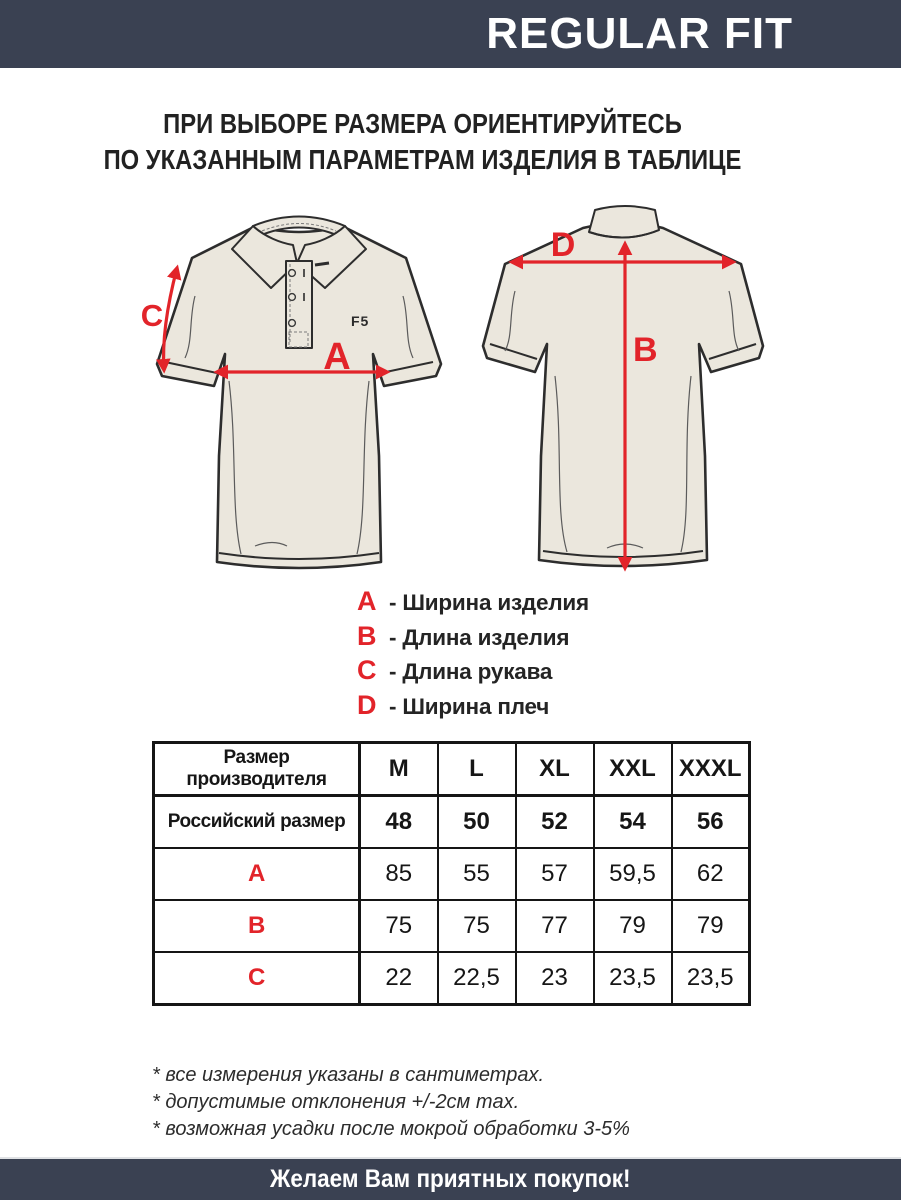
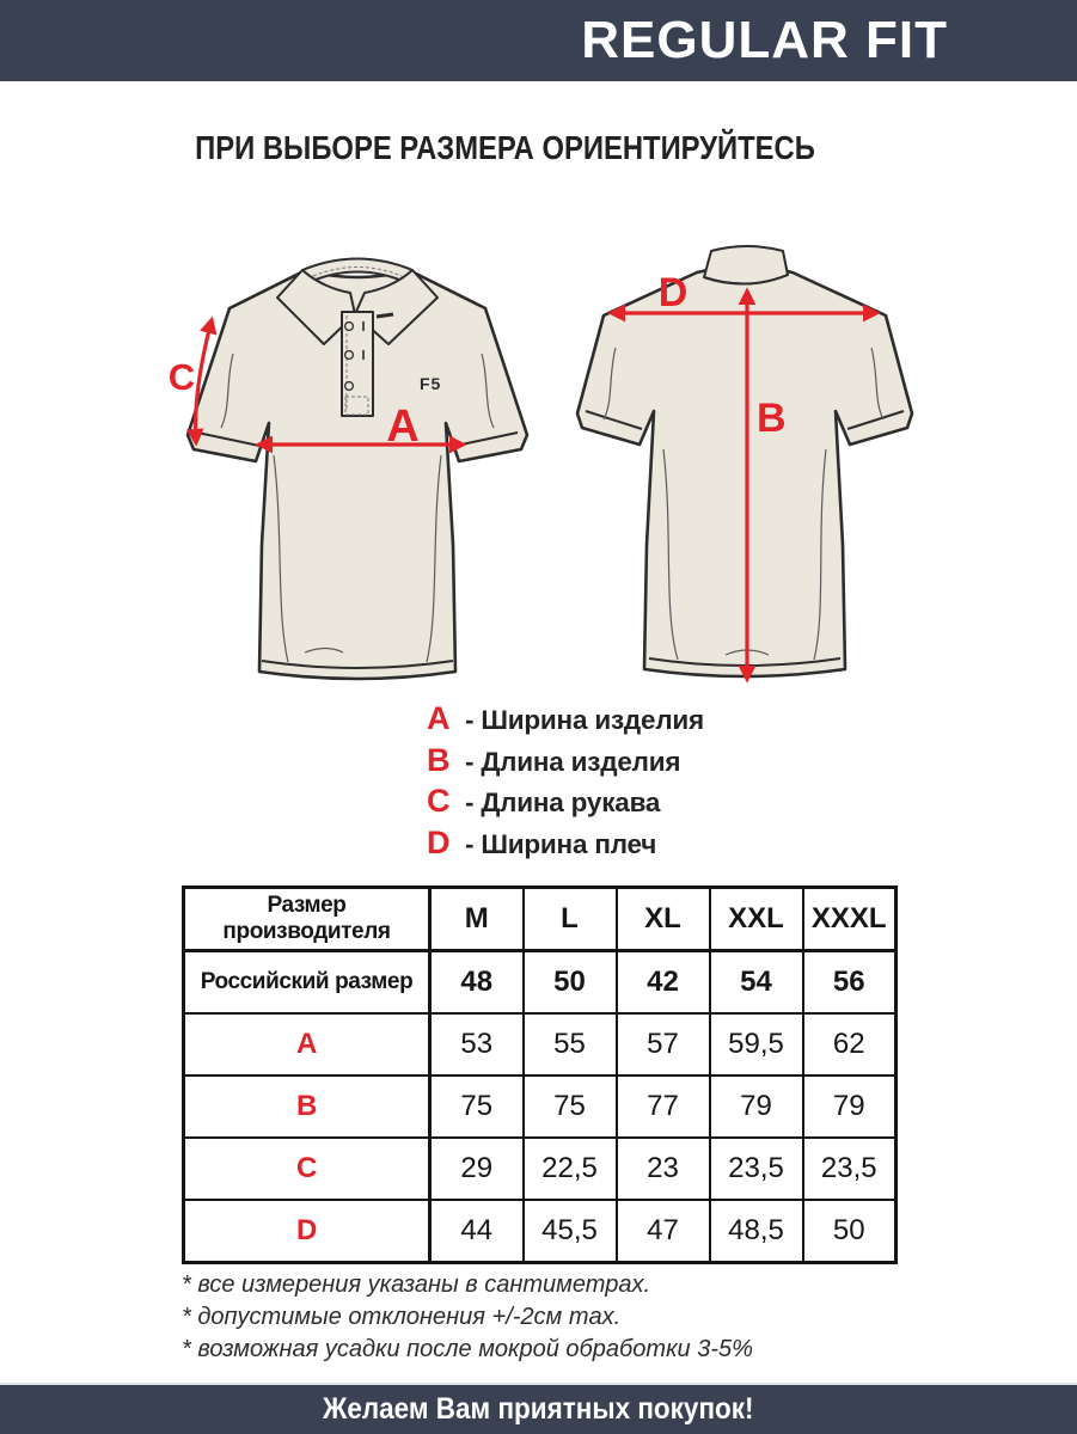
  REGULAR FIT
  ПРИ ВЫБОРЕ РАЗМЕРА ОРИЕНТИРУЙТЕСЬ
- ПО УКАЗАННЫМ ПАРАМЕТРАМ ИЗДЕЛИЯ В ТАБЛИЦЕ
  F5
  C
  A
  D
  B
  A
  - Ширина изделия
  B
  - Длина изделия
  C
  - Длина рукава
  D
  - Ширина плеч
  Размер производителя	M	L	XL	XXL	XXXL
- Российский размер	48	50	52	54	56
+ Российский размер	48	50	42	54	56
- A	85	55	57	59,5	62
+ A	53	55	57	59,5	62
  B	75	75	77	79	79
- C	22	22,5	23	23,5	23,5
+ C	29	22,5	23	23,5	23,5
+ D	44	45,5	47	48,5	50
  * все измерения указаны в сантиметрах.
  * допустимые отклонения +/-2см max.
  * возможная усадки после мокрой обработки 3-5%
  Желаем Вам приятных покупок!
